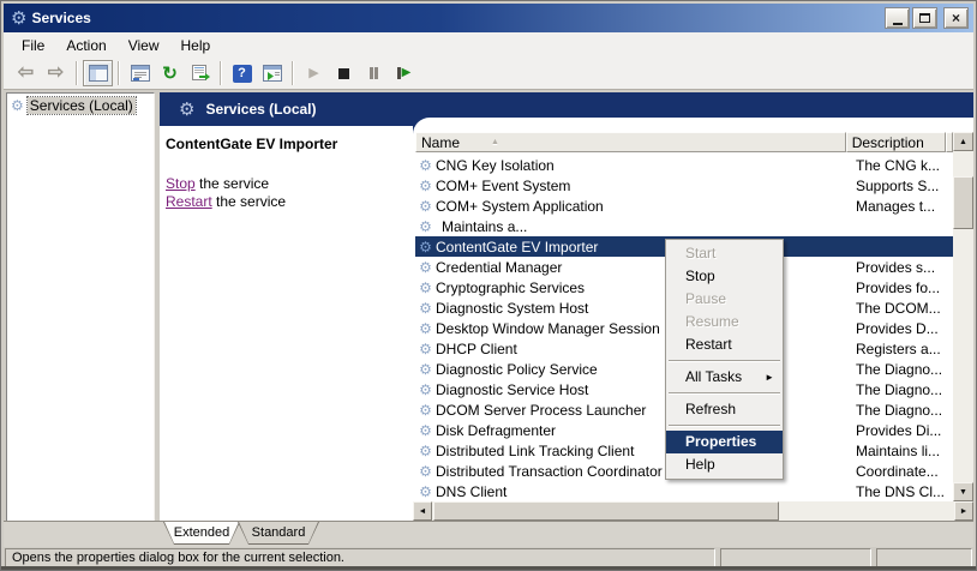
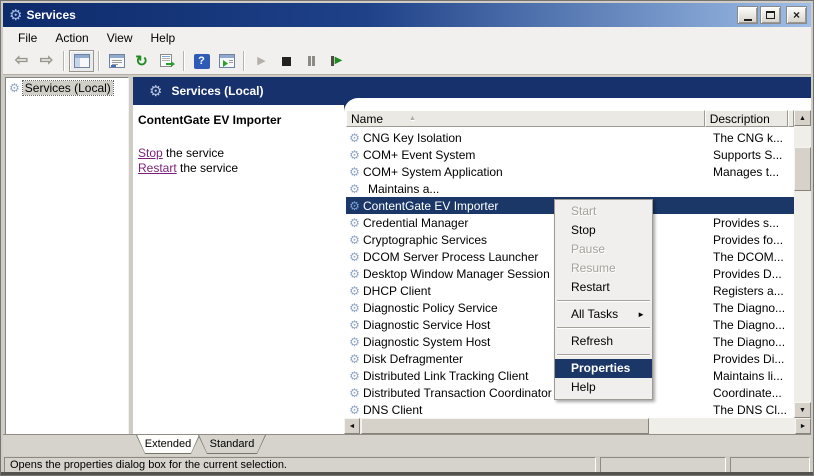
  ⚙
  Services
  ×
  File
  Action
  View
  Help
  ⇦
  ⇨
  ↻
  ?
  ▶
  ▶
  ⚙
  Services (Local)
  ⚙
  Services (Local)
  ContentGate EV Importer
  Stop the service
  Restart the service
  Name
  Description
  ⚙
  CNG Key Isolation
  The CNG k...
  ⚙
  COM+ Event System
  Supports S...
  ⚙
  COM+ System Application
  Manages t...
  ⚙
  Maintains a...
  ⚙
  ContentGate EV Importer
  ⚙
  Credential Manager
  Provides s...
  ⚙
  Cryptographic Services
  Provides fo...
  ⚙
- Diagnostic System Host
+ DCOM Server Process Launcher
  The DCOM...
  ⚙
  Desktop Window Manager Session
  Provides D...
  ⚙
  DHCP Client
  Registers a...
  ⚙
  Diagnostic Policy Service
  The Diagno...
  ⚙
  Diagnostic Service Host
  The Diagno...
  ⚙
- DCOM Server Process Launcher
+ Diagnostic System Host
  The Diagno...
  ⚙
  Disk Defragmenter
  Provides Di...
  ⚙
  Distributed Link Tracking Client
  Maintains li...
  ⚙
  Distributed Transaction Coordinator
  Coordinate...
  ⚙
  DNS Client
  The DNS Cl...
  Extended
  Standard
  Opens the properties dialog box for the current selection.
  Start
  Stop
  Pause
  Resume
  Restart
  All Tasks
  ►
  Refresh
  Properties
  Help
